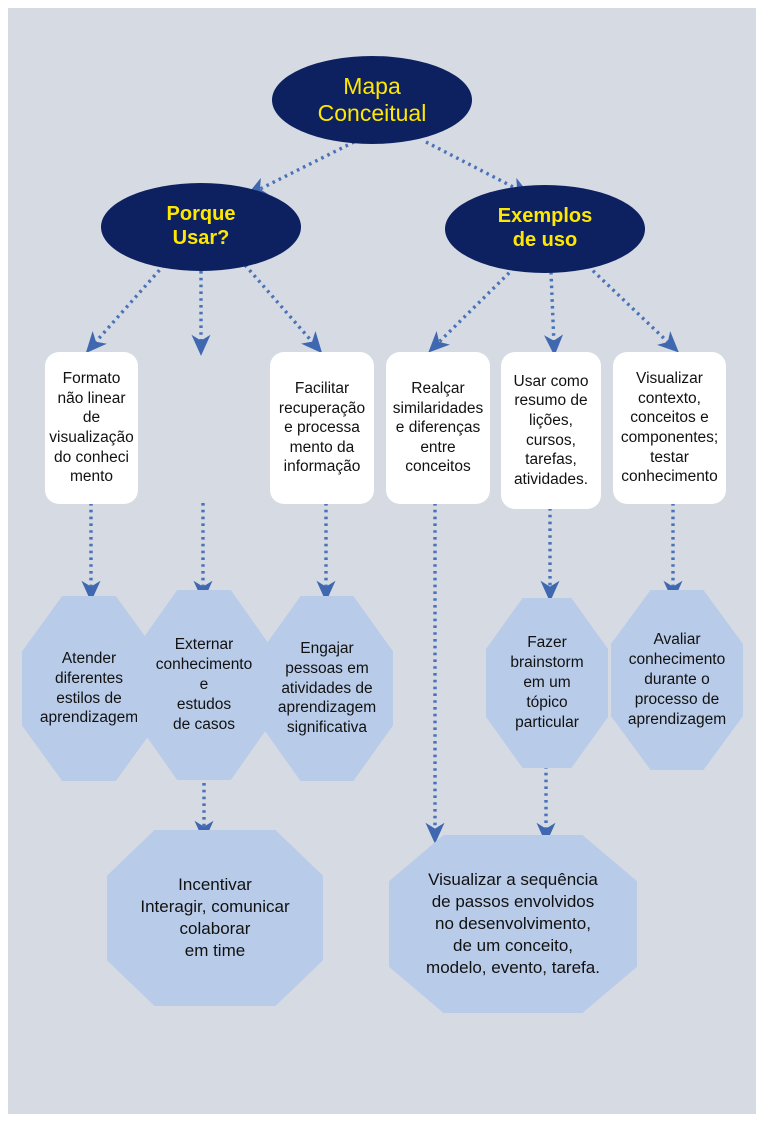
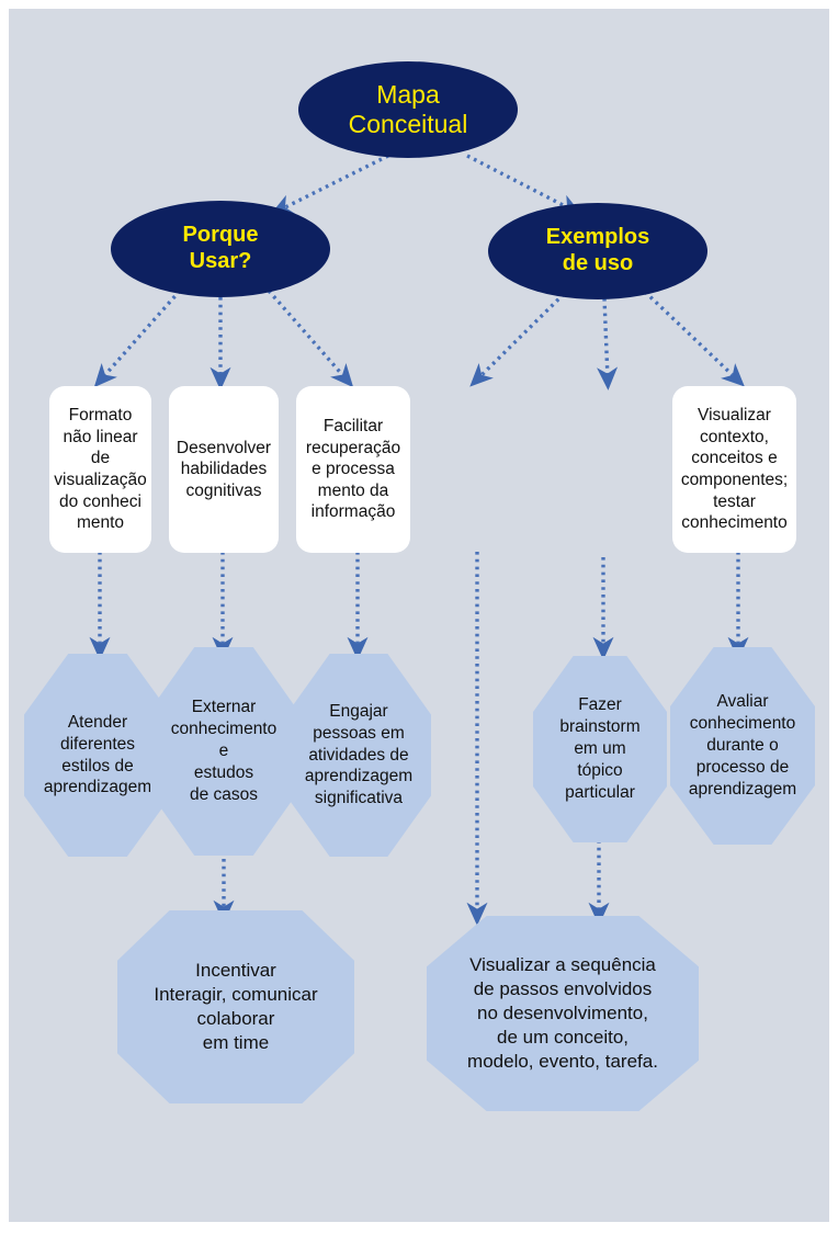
  Mapa
  Conceitual
  Porque
  Usar?
  Exemplos
  de uso
  Formato
  não linear
  de
  visualização
  do conheci
  mento
+ Desenvolver
+ habilidades
+ cognitivas
  Facilitar
  recuperação
  e processa
  mento da
  informação
- Realçar
- similaridades
- e diferenças
- entre
- conceitos
- Usar como
- resumo de
- lições,
- cursos,
- tarefas,
- atividades.
  Visualizar
  contexto,
  conceitos e
  componentes;
  testar
  conhecimento
  Atender
  diferentes
  estilos de
  aprendizagem
  Externar
  conhecimento
  e
  estudos
  de casos
  Engajar
  pessoas em
  atividades de
  aprendizagem
  significativa
  Fazer
  brainstorm
  em um
  tópico
  particular
  Avaliar
  conhecimento
  durante o
  processo de
  aprendizagem
  Incentivar
  Interagir, comunicar
  colaborar
  em time
  Visualizar a sequência
  de passos envolvidos
  no desenvolvimento,
  de um conceito,
  modelo, evento, tarefa.
